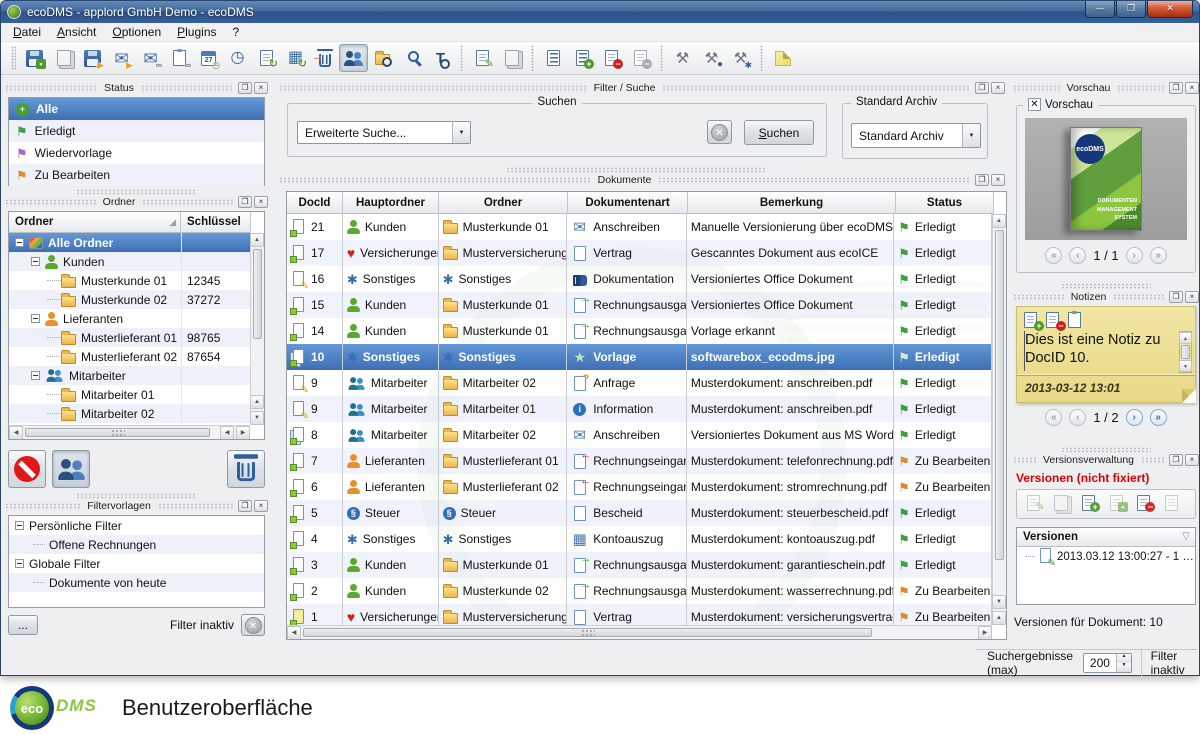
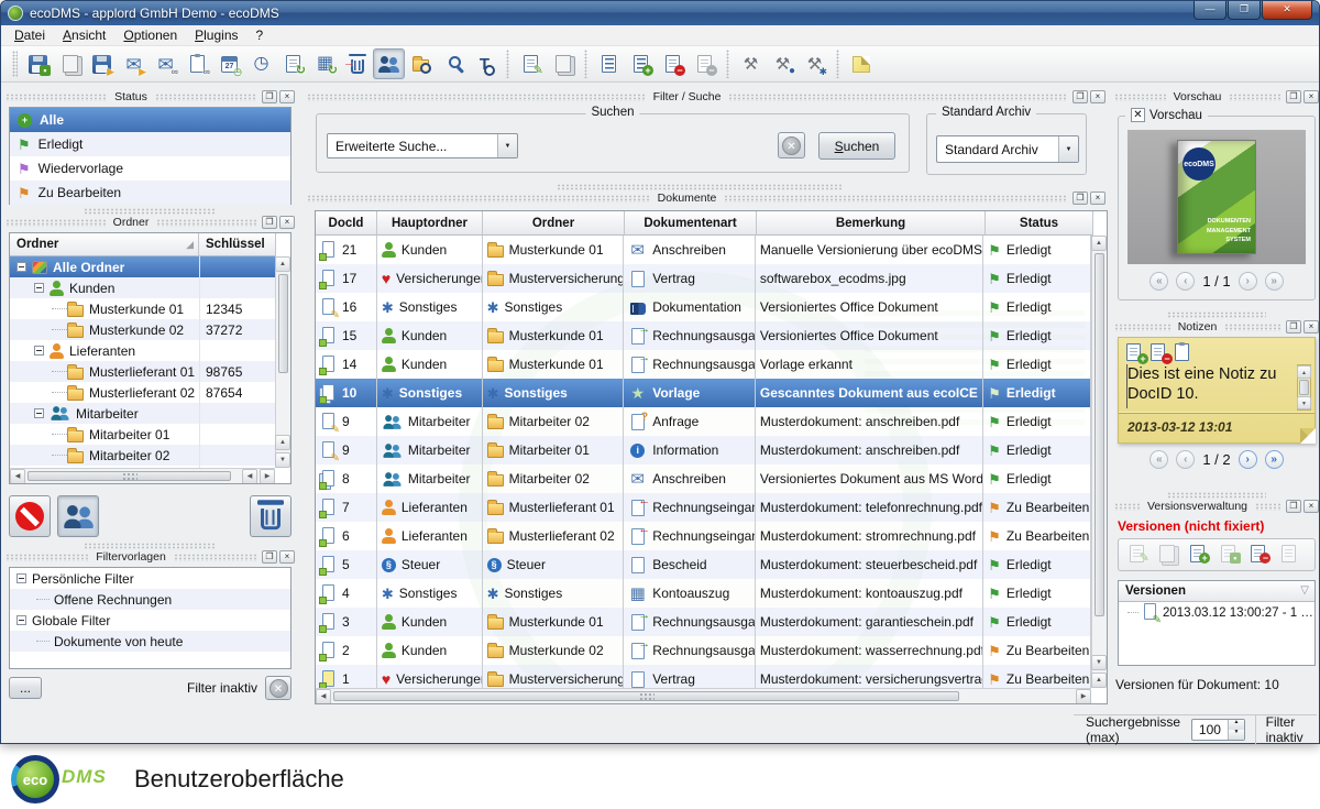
  ecoDMS - applord GmbH Demo - ecoDMS
  —
  ❐
  ✕
  Datei
  Ansicht
  Optionen
  Plugins
  ?
  ▪
  ▶
  ✉
  ▶
  ✉
  ∞
  ∞
  ◷
  ◷
  ↻
  ▦
  ↻
  →
  T
  ✎
  +
  −
  −
  ⚒
  ⚒
  ●
  ⚒
  ✱
  Status
  ❐
  ×
  +
  Alle
  ⚑
  Erledigt
  ⚑
  Wiedervorlage
  ⚑
  Zu Bearbeiten
  Ordner
  ❐
  ×
  Ordner
  ◢
  Schlüssel
  Alle Ordner
  Kunden
  Musterkunde 01
  12345
  Musterkunde 02
  37272
  Lieferanten
  Musterlieferant 01
  98765
  Musterlieferant 02
  87654
  Mitarbeiter
  Mitarbeiter 01
  Mitarbeiter 02
  Filtervorlagen
  ❐
  ×
  Persönliche Filter
  Offene Rechnungen
  Globale Filter
  Dokumente von heute
  ...
  Filter inaktiv
  ✕
  Filter / Suche
  ❐
  ×
  Suchen
  Erweiterte Suche...
  ✕
  S
  uchen
  Standard Archiv
  Standard Archiv
  Dokumente
  ❐
  ×
  DocId
  Hauptordner
  Ordner
  Dokumentenart
  Bemerkung
  Status
  21
  Kunden
  Musterkunde 01
  ✉
  Anschreiben
  Manuelle Versionierung über ecoDMS
  ⚑
  Erledigt
  17
  ♥
  Versicherunge
  Musterversicherung
  Vertrag
- Gescanntes Dokument aus ecoICE
+ softwarebox_ecodms.jpg
  ⚑
  Erledigt
  ✎
  16
  ✱
  Sonstiges
  ✱
  Sonstiges
  Dokumentation
  Versioniertes Office Dokument
  ⚑
  Erledigt
  15
  Kunden
  Musterkunde 01
  →
  Rechnungsausga
  Versioniertes Office Dokument
  ⚑
  Erledigt
  14
  Kunden
  Musterkunde 01
  →
  Rechnungsausga
  Vorlage erkannt
  ⚑
  Erledigt
  10
  ✱
  Sonstiges
  ✱
  Sonstiges
  ★
  Vorlage
- softwarebox_ecodms.jpg
+ Gescanntes Dokument aus ecoICE
  ⚑
  Erledigt
  ✎
  9
  Mitarbeiter
  Mitarbeiter 02
  ?
  Anfrage
  Musterdokument: anschreiben.pdf
  ⚑
  Erledigt
  ✎
  9
  Mitarbeiter
  Mitarbeiter 01
  i
  Information
  Musterdokument: anschreiben.pdf
  ⚑
  Erledigt
  8
  Mitarbeiter
  Mitarbeiter 02
  ✉
  Anschreiben
  Versioniertes Dokument aus MS Word
  ⚑
  Erledigt
  7
  Lieferanten
  Musterlieferant 01
  ←
  Rechnungseinga
  Musterdokument: telefonrechnung.pdf
  ⚑
  Zu Bearbeiten
  6
  Lieferanten
  Musterlieferant 02
  ←
  Rechnungseinga
  Musterdokument: stromrechnung.pdf
  ⚑
  Zu Bearbeiten
  5
  §
  Steuer
  §
  Steuer
  Bescheid
  Musterdokument: steuerbescheid.pdf
  ⚑
  Erledigt
  4
  ✱
  Sonstiges
  ✱
  Sonstiges
  ▦
  Kontoauszug
  Musterdokument: kontoauszug.pdf
  ⚑
  Erledigt
  3
  Kunden
  Musterkunde 01
  →
  Rechnungsausga
  Musterdokument: garantieschein.pdf
  ⚑
  Erledigt
  2
  Kunden
  Musterkunde 02
  →
  Rechnungsausga
  Musterdokument: wasserrechnung.pd
  ⚑
  Zu Bearbeiten
  1
  ♥
  Versicherunge
  Musterversicherung
  Vertrag
  Musterdokument: versicherungsvertra
  ⚑
  Zu Bearbeiten
  Vorschau
  ❐
  ×
  ✕
  Vorschau
  «
  ‹
  1 / 1
  ›
  »
  Notizen
  ❐
  ×
  +
  −
  Dies ist eine Notiz zu DocID 10.
  2013-03-12 13:01
  «
  ‹
  1 / 2
  ›
  »
  Versionsverwaltung
  ❐
  ×
  Versionen (nicht fixiert)
  ✎
  +
  ▪
  −
  Versionen
  ▽
  ✎
  2013.03.12 13:00:27 - 1 <e
  Versionen für Dokument: 10
  Suchergebnisse (max)
- 200
+ 100
  Filter inaktiv
  eco
  DMS
  Benutzeroberfläche
